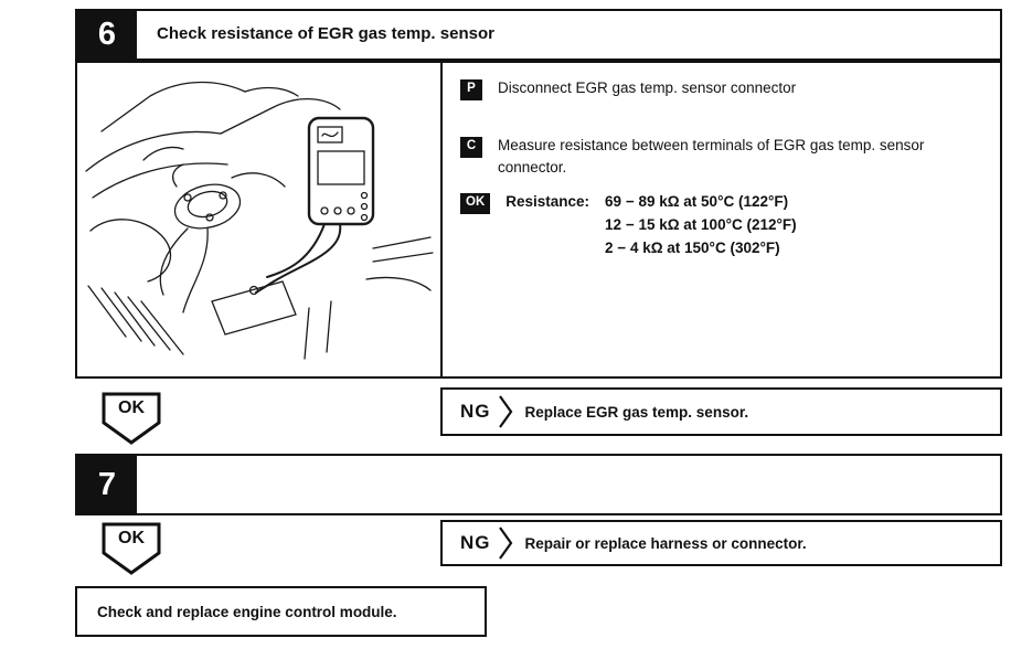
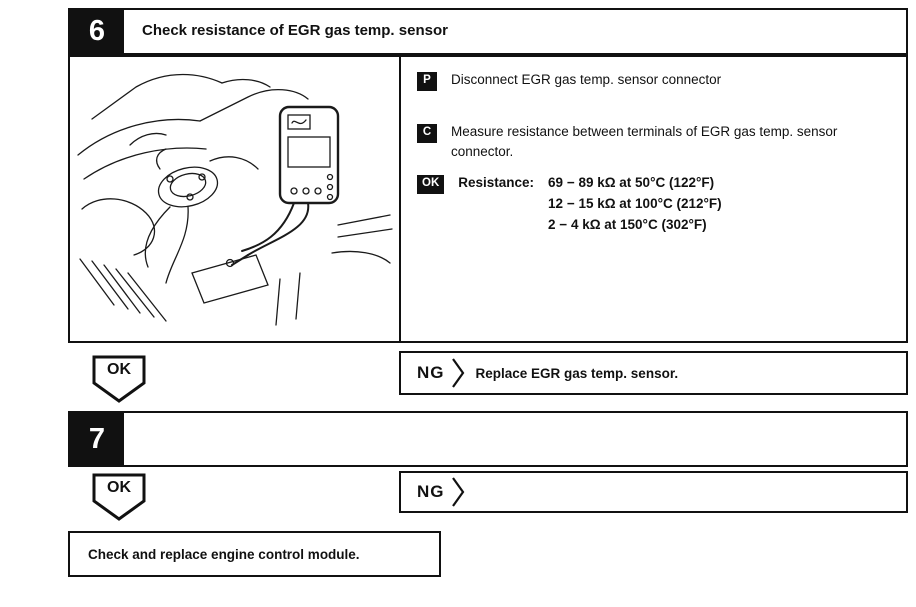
  6
  Check resistance of EGR gas temp. sensor
  P
  Disconnect EGR gas temp. sensor connector
  C
  Measure resistance between terminals of EGR gas temp. sensor connector.
  OK
  Resistance:
  69 − 89 kΩ at 50°C (122°F)
  12 − 15 kΩ at 100°C (212°F)
  2 − 4 kΩ at 150°C (302°F)
  OK
  NG
  Replace EGR gas temp. sensor.
  7
  OK
  NG
- Repair or replace harness or connector.
  Check and replace engine control module.
